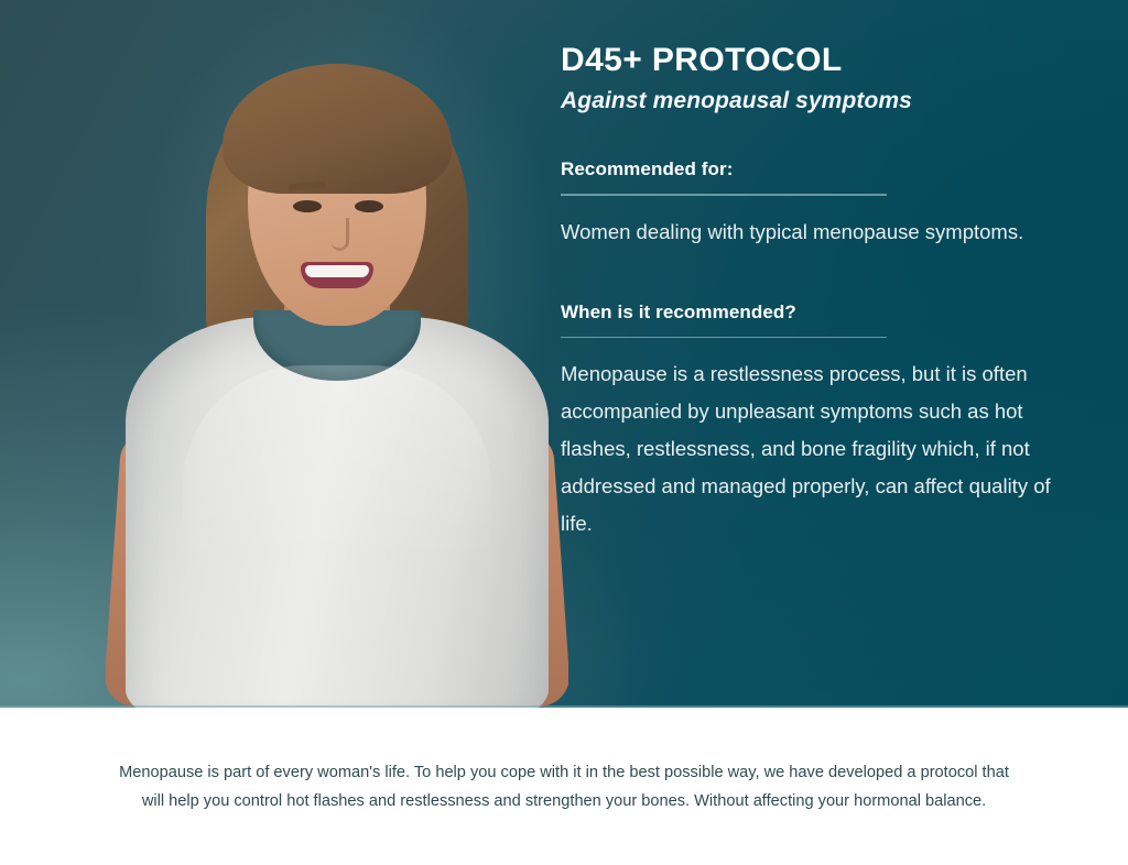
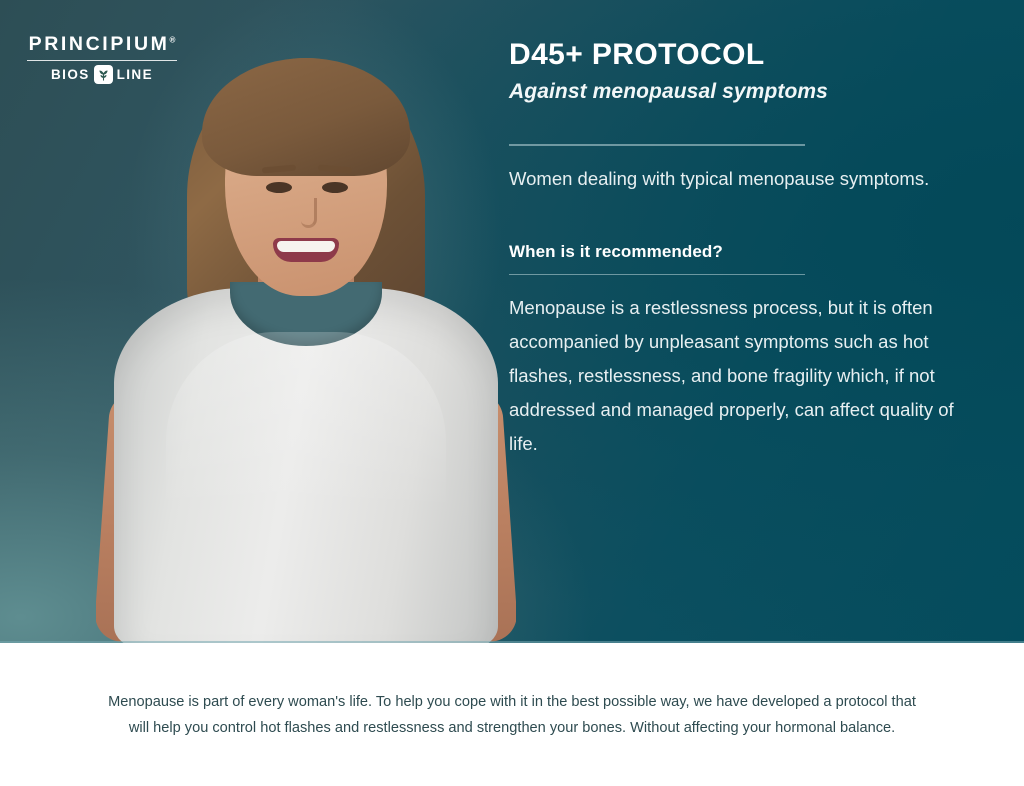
+ PRINCIPIUM®
+ BIOS
+ LINE
  D45+ PROTOCOL
  Against menopausal symptoms
- Recommended for:
  Women dealing with typical menopause symptoms.
  When is it recommended?
  Menopause is a restlessness process, but it is often accompanied by unpleasant symptoms such as hot flashes, restlessness, and bone fragility which, if not addressed and managed properly, can affect quality of life.
  Menopause is part of every woman's life. To help you cope with it in the best possible way, we have developed a protocol that will help you control hot flashes and restlessness and strengthen your bones. Without affecting your hormonal balance.
